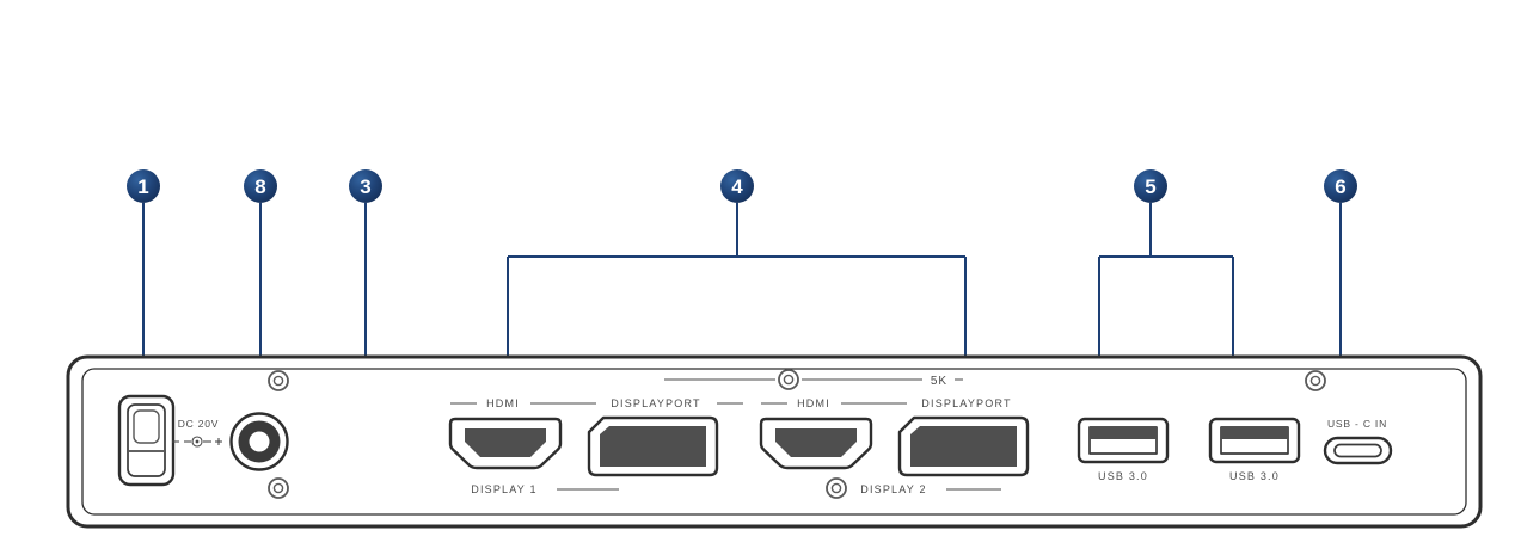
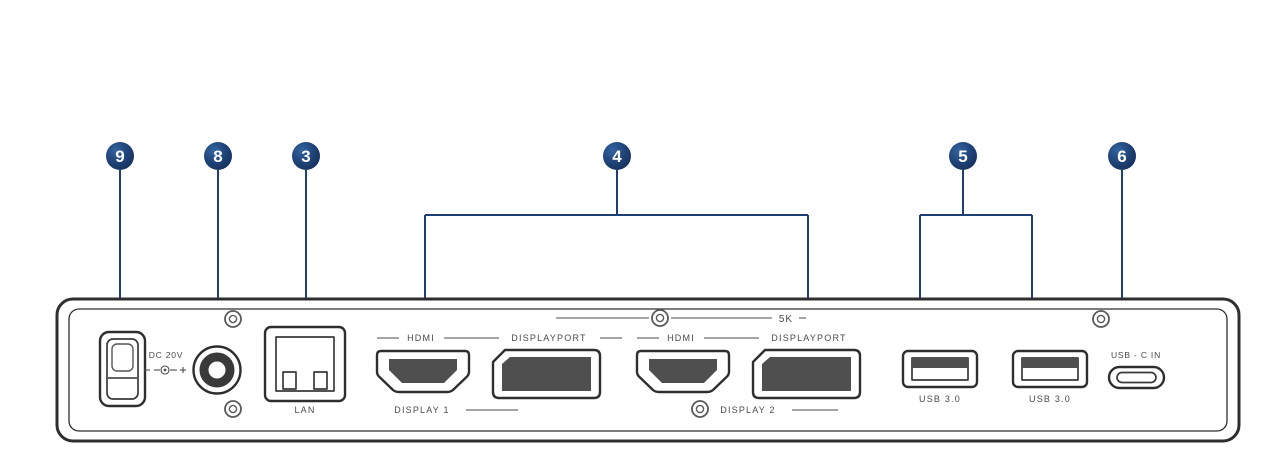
- 1
+ 9
  8
  3
  4
  5
  6
  DC 20V
+ LAN
  HDMI
  DISPLAYPORT
  DISPLAY 1
  5K
  HDMI
  DISPLAYPORT
  DISPLAY 2
  USB 3.0
  USB 3.0
  USB - C IN
